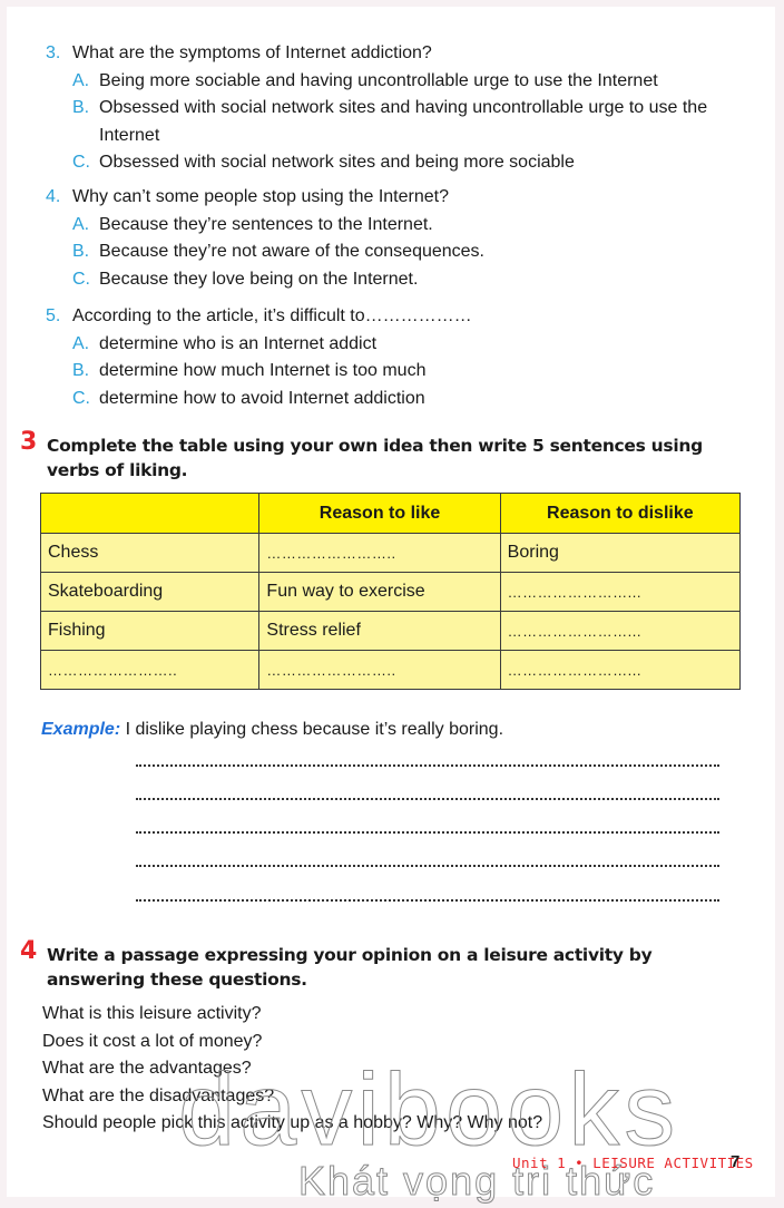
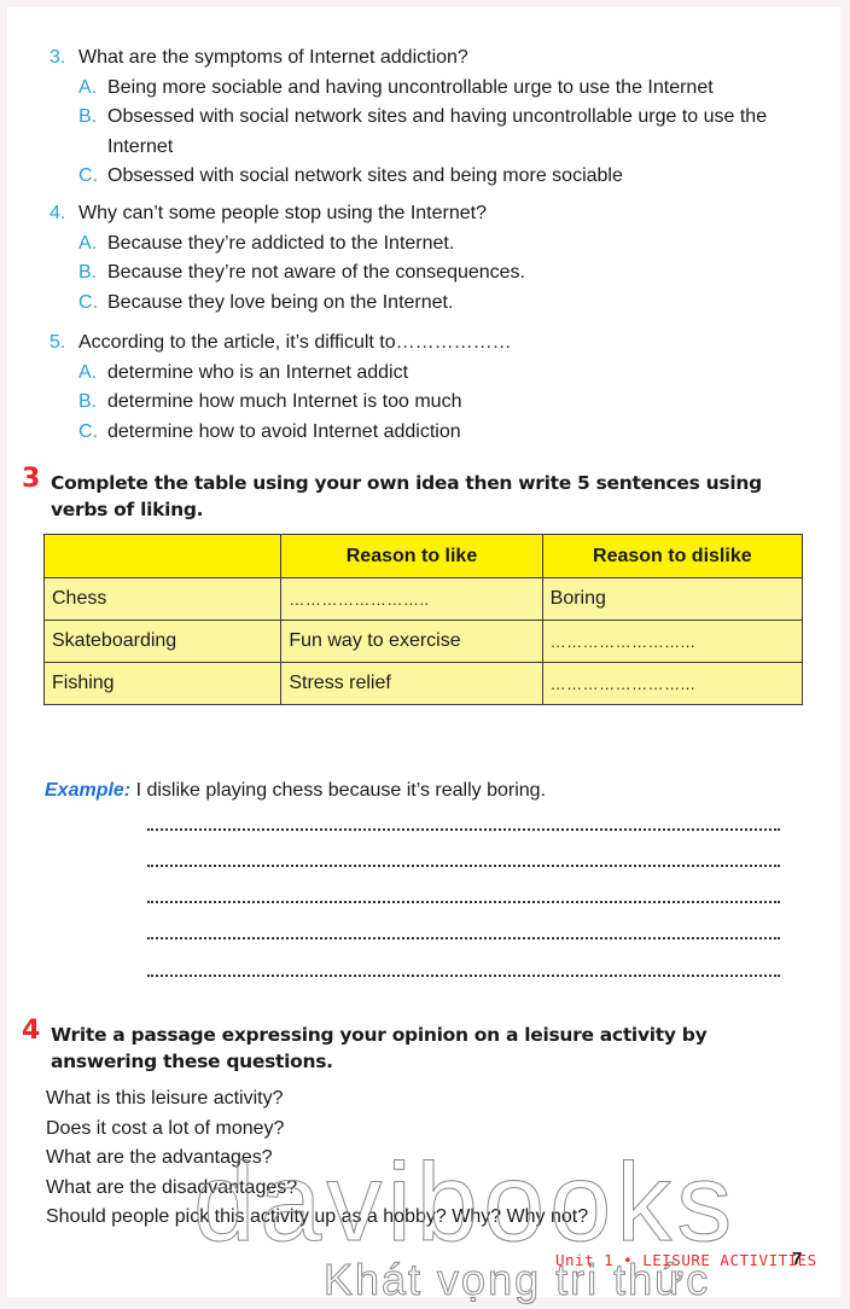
  3. What are the symptoms of Internet addiction?
  A.
  Being more sociable and having uncontrollable urge to use the Internet
  B.
  Obsessed with social network sites and having uncontrollable urge to use the Internet
  C.
  Obsessed with social network sites and being more sociable
  4. Why can’t some people stop using the Internet?
  A.
- Because they’re sentences to the Internet.
+ Because they’re addicted to the Internet.
  B.
  Because they’re not aware of the consequences.
  C.
  Because they love being on the Internet.
  5. According to the article, it’s difficult to………………
  A.
  determine who is an Internet addict
  B.
  determine how much Internet is too much
  C.
  determine how to avoid Internet addiction
  3
  Complete the table using your own idea then write 5 sentences using verbs of liking.
  	Reason to like	Reason to dislike
  Chess	……………………..	Boring
  Skateboarding	Fun way to exercise	……………………...
  Fishing	Stress relief	……………………...
- ……………………..	……………………..	……………………...
  Example: I dislike playing chess because it’s really boring.
  4
  Write a passage expressing your opinion on a leisure activity by answering these questions.
  What is this leisure activity?
  Does it cost a lot of money?
  What are the advantages?
  What are the disadvantages?
  Should people pick this activity up as a hobby? Why? Why not?
  davibooks
  Khát vọng tri thức
  Unit 1 • LEISURE ACTIVITIES
  7
